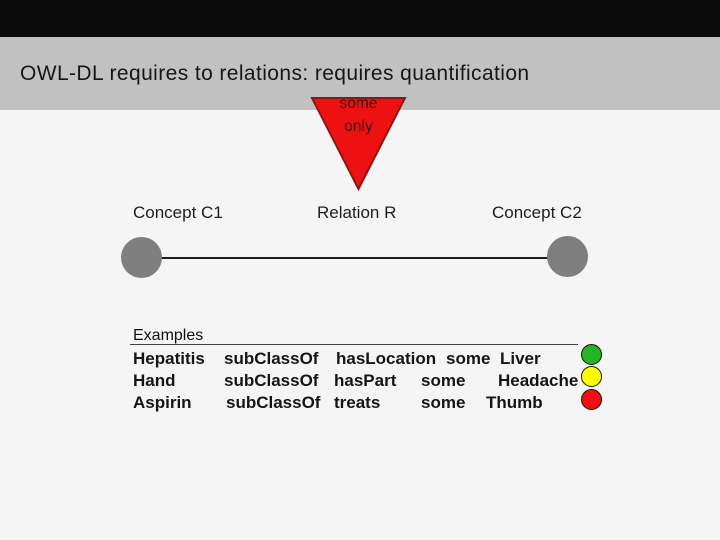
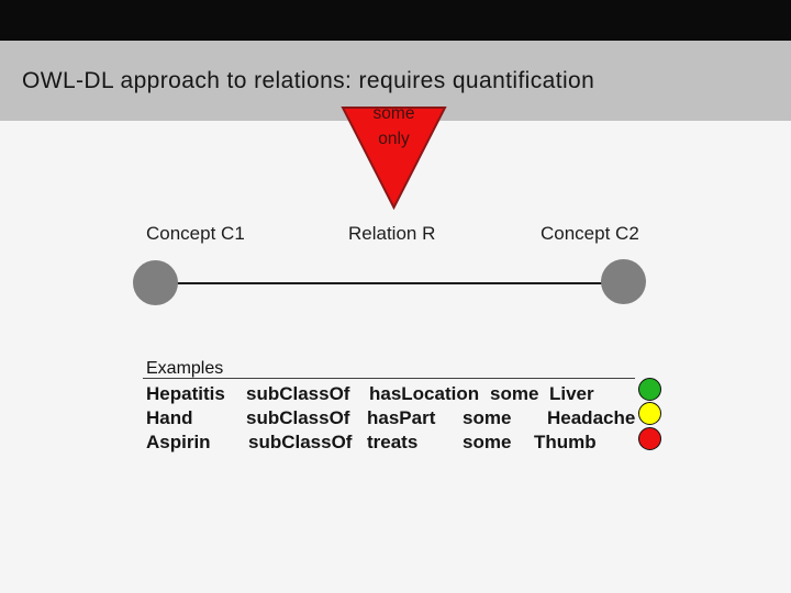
- OWL-DL requires to relations: requires quantification
+ OWL-DL approach to relations: requires quantification
  some
  only
  Concept C1
  Relation R
  Concept C2
  Examples
  Hepatitis
  subClassOf
  hasLocation
  some
  Liver
  Hand
  subClassOf
  hasPart
  some
  Headache
  Aspirin
  subClassOf
  treats
  some
  Thumb
